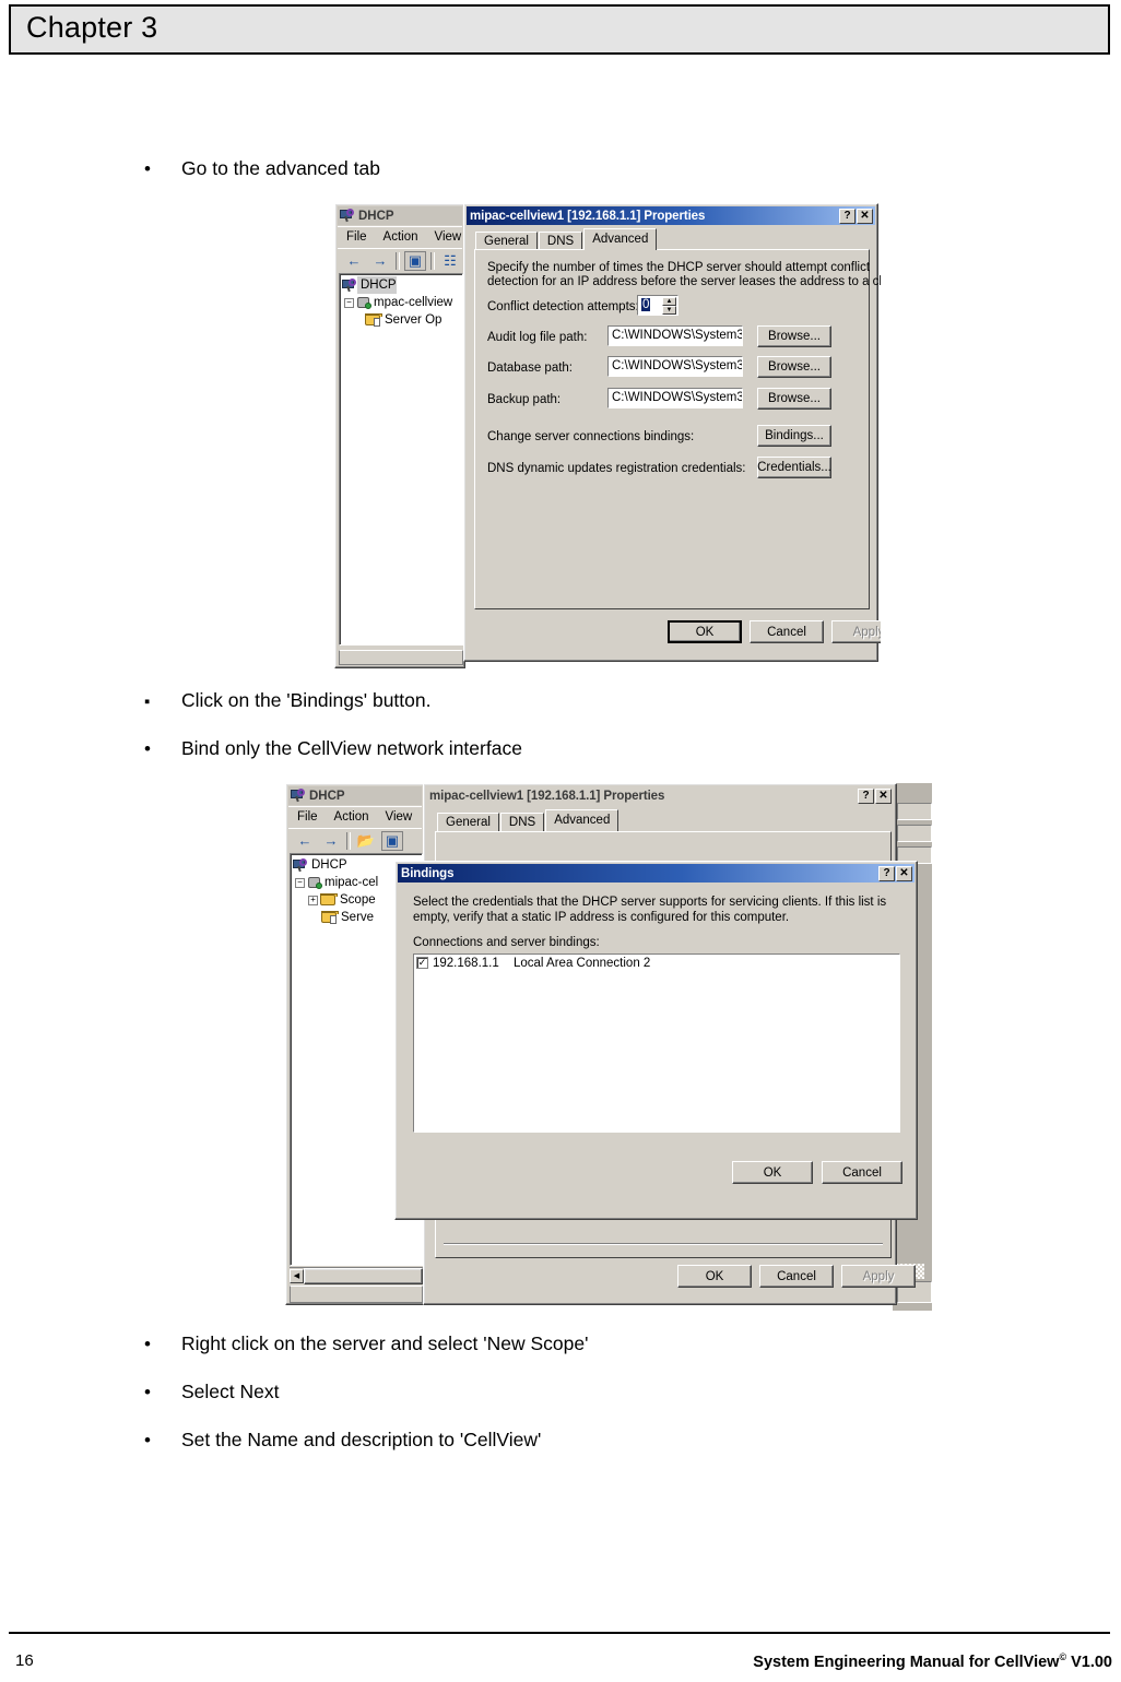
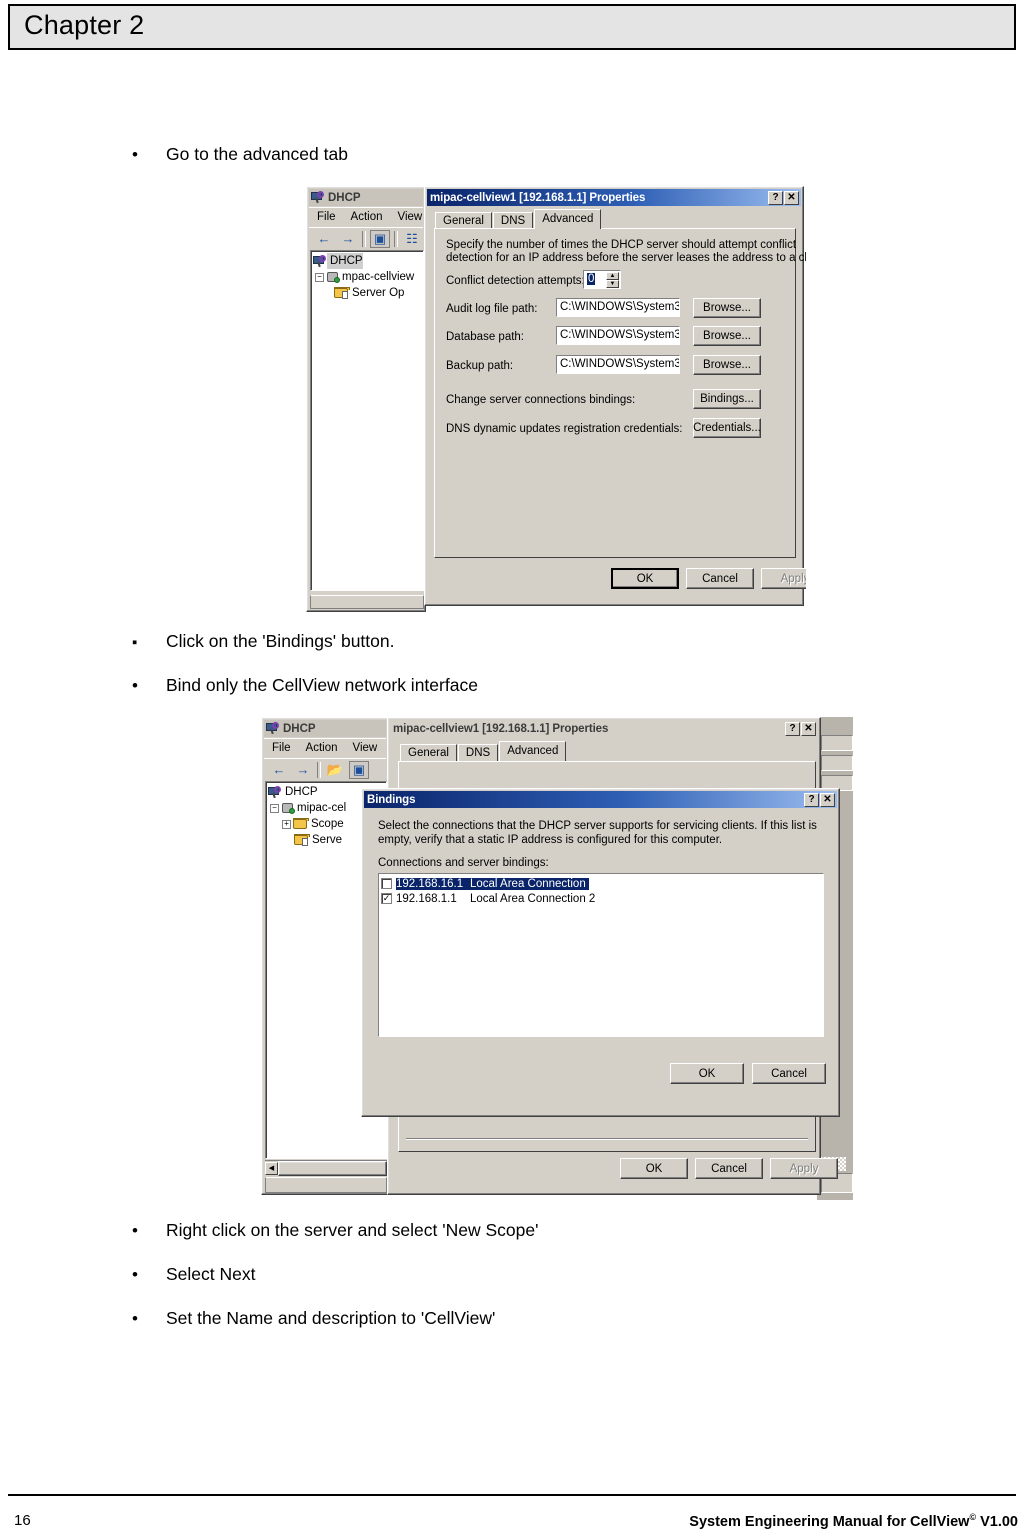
- Chapter 3
+ Chapter 2
  Go to the advanced tab
  DHCP
  File
  Action
  View
  ←
  →
  ▣
  ☷
  DHCP
  −
  mpac-cellview
  Server Op
  mipac-cellview1 [192.168.1.1] Properties
  ?
  ✕
  General
  DNS
  Advanced
  Specify the number of times the DHCP server should attempt conflict
  detection for an IP address before the server leases the address to a cl
  Conflict detection attempts
  0
  Audit log file path:
  C:\WINDOWS\System3
  Browse...
  Database path:
  C:\WINDOWS\System3
  Browse...
  Backup path:
  Browse...
  Change server connections bindings:
  Bindings...
  DNS dynamic updates registration credentials:
  Credentials...
  OK
  Cancel
  Appl
  Click on the 'Bindings' button.
  Bind only the CellView network interface
  DHCP
  File
  Action
  View
  ←
  →
  📂
  ▣
  DHCP
  −
  mipac-cel
  +
  Scope
  Serve
  mipac-cellview1 [192.168.1.1] Properties
  ?
  ✕
  General
  DNS
  Advanced
  OK
  Cancel
  Apply
  Bindings
  ?
  ✕
- Select the credentials that the DHCP server supports for servicing clients. If this list is
+ Select the connections that the DHCP server supports for servicing clients. If this list is
  empty, verify that a static IP address is configured for this computer.
  Connections and server bindings:
+ 192.168.16.1
+ Local Area Connection
  ✓
  192.168.1.1
  Local Area Connection 2
  OK
  Cancel
  Right click on the server and select 'New Scope'
  Select Next
  Set the Name and description to 'CellView'
  16
  System Engineering Manual for CellView© V1.00
